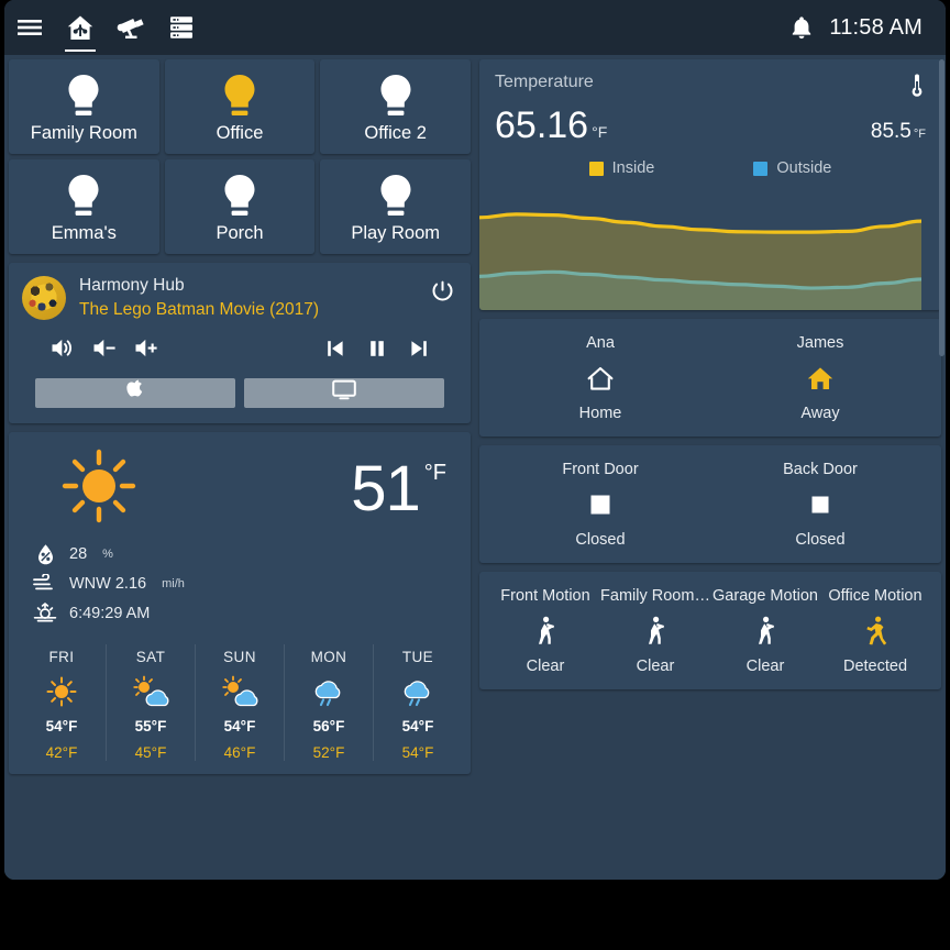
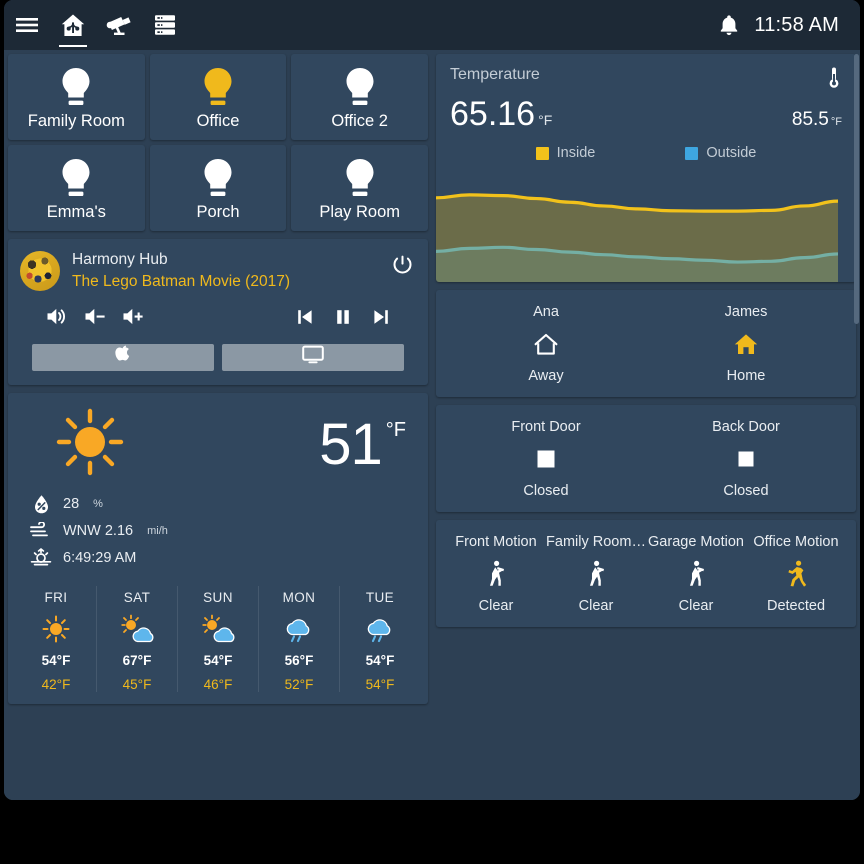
  11:58 AM
  Family Room
  Office
  Office 2
  Emma's
  Porch
  Play Room
  Harmony Hub
  The Lego Batman Movie (2017)
  51
  °F
  28
  %
  WNW 2.16
  mi/h
  6:49:29 AM
  FRI
  54°F
  42°F
  SAT
- 55°F
+ 67°F
  45°F
  SUN
  54°F
  46°F
  MON
  56°F
  52°F
  TUE
  54°F
  54°F
  Temperature
  65.16 °F
  85.5 °F
  Inside
  Outside
  Ana
- Home
+ Away
  James
- Away
+ Home
  Front Door
  Closed
  Back Door
  Closed
  Front Motion
  Clear
  Family Room…
  Clear
  Garage Motion
  Clear
  Office Motion
  Detected
